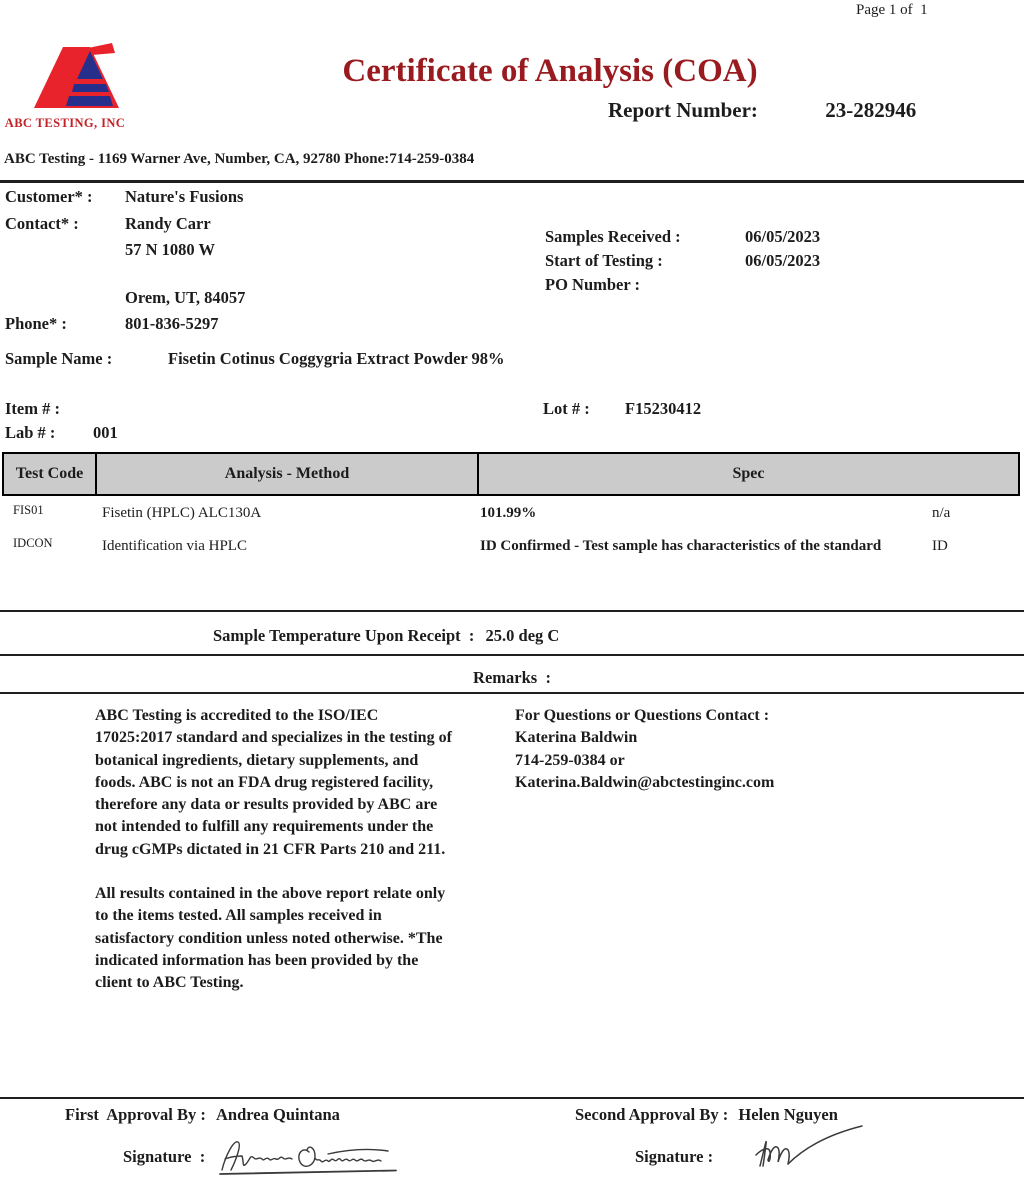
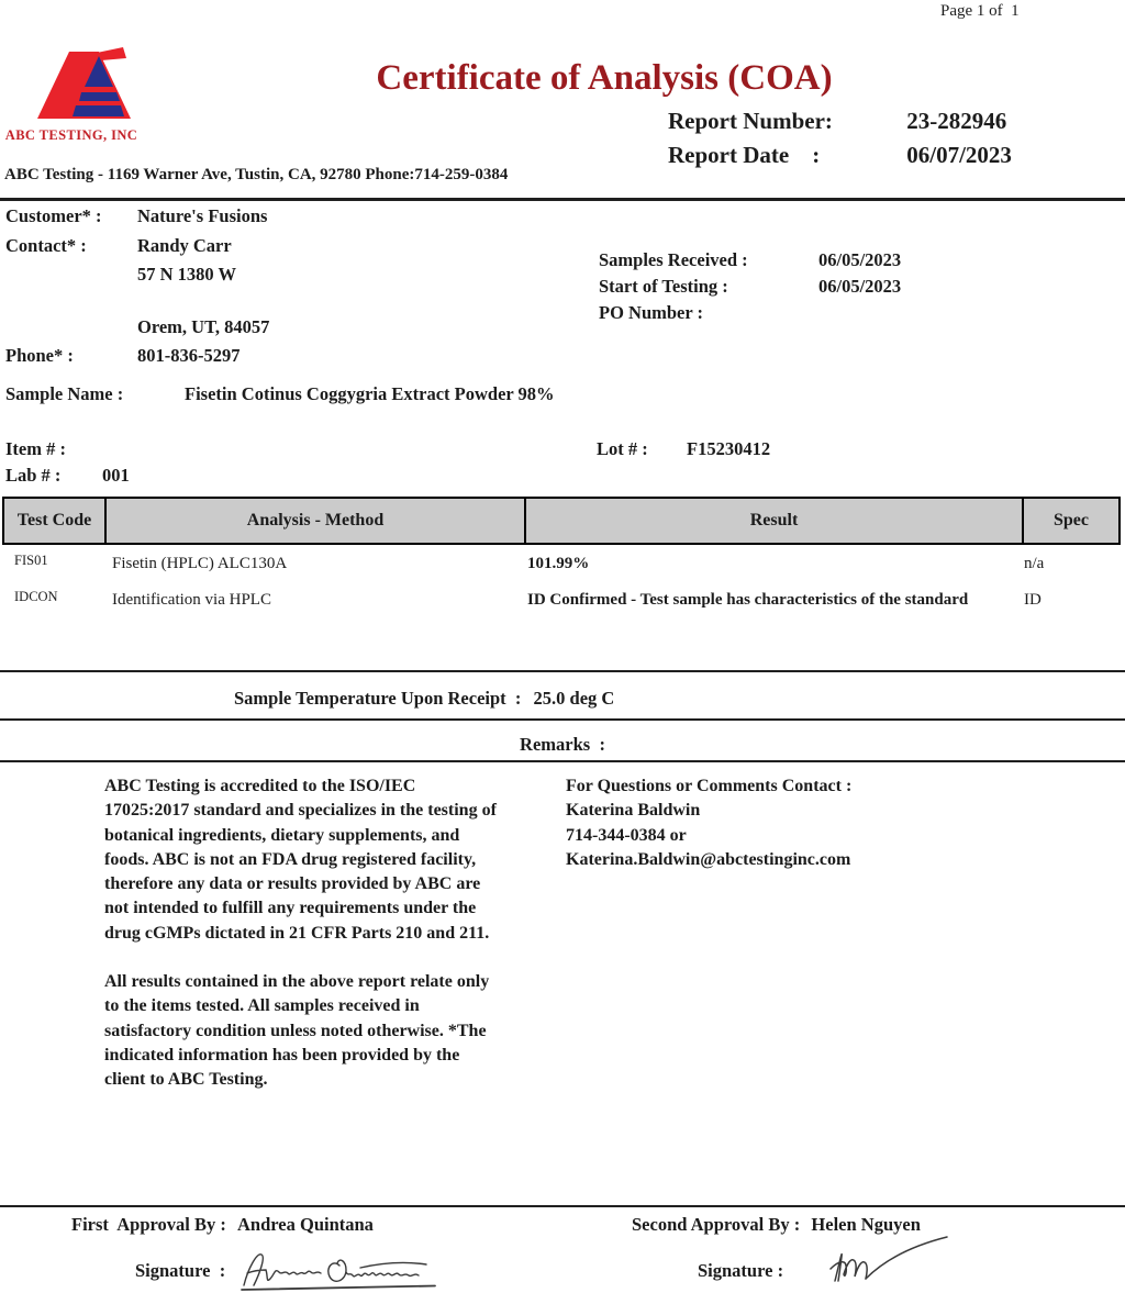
  Page 1 of 1
  ABC TESTING, INC
  Certificate of Analysis (COA)
  Report Number: 23-282946
+ Report Date : 06/07/2023
- ABC Testing - 1169 Warner Ave, Number, CA, 92780 Phone:714-259-0384
+ ABC Testing - 1169 Warner Ave, Tustin, CA, 92780 Phone:714-259-0384
  Customer* :
  Nature's Fusions
  Contact* :
  Randy Carr
- 57 N 1080 W
+ 57 N 1380 W
  Orem, UT, 84057
  Phone* :
  801-836-5297
  Samples Received :
  06/05/2023
  Start of Testing :
  06/05/2023
  PO Number :
  Sample Name :
  Fisetin Cotinus Coggygria Extract Powder 98%
  Item # :
  Lot # :
  F15230412
  Lab # :
  001
  Test Code
  Analysis - Method
+ Result
  Spec
  FIS01
  Fisetin (HPLC) ALC130A
  101.99%
  n/a
  IDCON
  Identification via HPLC
  ID Confirmed - Test sample has characteristics of the standard
  ID
  Sample Temperature Upon Receipt : 25.0 deg C
  Remarks :
  ABC Testing is accredited to the ISO/IEC
  17025:2017 standard and specializes in the testing of
  botanical ingredients, dietary supplements, and
  foods. ABC is not an FDA drug registered facility,
  therefore any data or results provided by ABC are
  not intended to fulfill any requirements under the
  drug cGMPs dictated in 21 CFR Parts 210 and 211.
  All results contained in the above report relate only
  to the items tested. All samples received in
  satisfactory condition unless noted otherwise. *The
  indicated information has been provided by the
  client to ABC Testing.
- For Questions or Questions Contact :
+ For Questions or Comments Contact :
  Katerina Baldwin
- 714-259-0384 or
+ 714-344-0384 or
  Katerina.Baldwin@abctestinginc.com
  First Approval By : Andrea Quintana
  Second Approval By : Helen Nguyen
  Signature :
  Signature :
